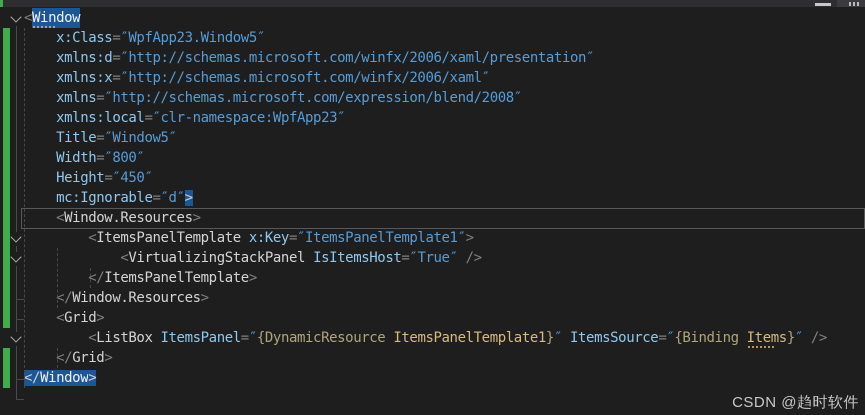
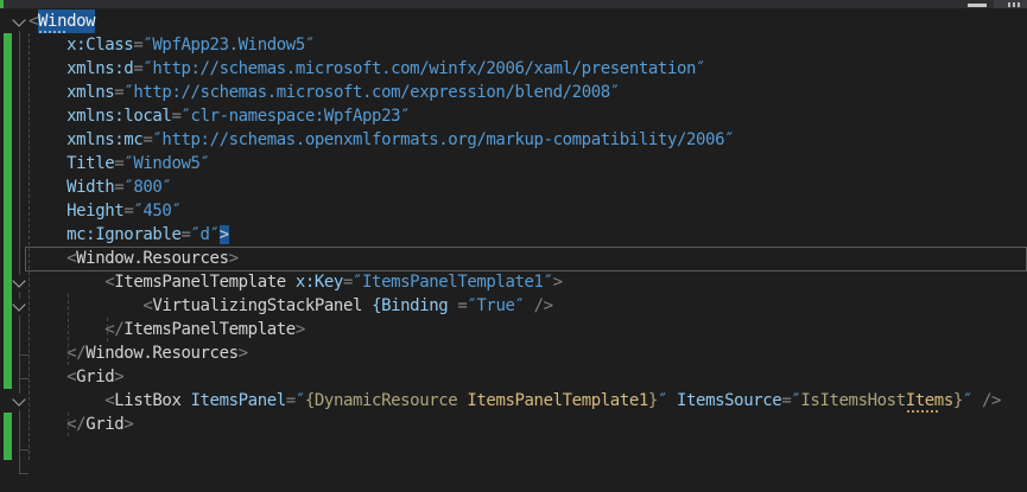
  <Window
  x:Class=″WpfApp23.Window5″
  xmlns:d=″http://schemas.microsoft.com/winfx/2006/xaml/presentation″
- xmlns:x=″http://schemas.microsoft.com/winfx/2006/xaml″
  xmlns=″http://schemas.microsoft.com/expression/blend/2008″
  xmlns:local=″clr-namespace:WpfApp23″
+ xmlns:mc=″http://schemas.openxmlformats.org/markup-compatibility/2006″
  Title=″Window5″
  Width=″800″
  Height=″450″
  mc:Ignorable=″d″>
  <Window.Resources>
  <ItemsPanelTemplate x:Key=″ItemsPanelTemplate1″>
- <VirtualizingStackPanel IsItemsHost=″True″ />
+ <VirtualizingStackPanel {Binding =″True″ />
  </ItemsPanelTemplate>
  </Window.Resources>
  <Grid>
- <ListBox ItemsPanel=″{DynamicResource ItemsPanelTemplate1}″ ItemsSource=″{Binding Items}″ />
+ <ListBox ItemsPanel=″{DynamicResource ItemsPanelTemplate1}″ ItemsSource=″IsItemsHostItems}″ />
  </Grid>
- </Window>
- CSDN @趋时软件
